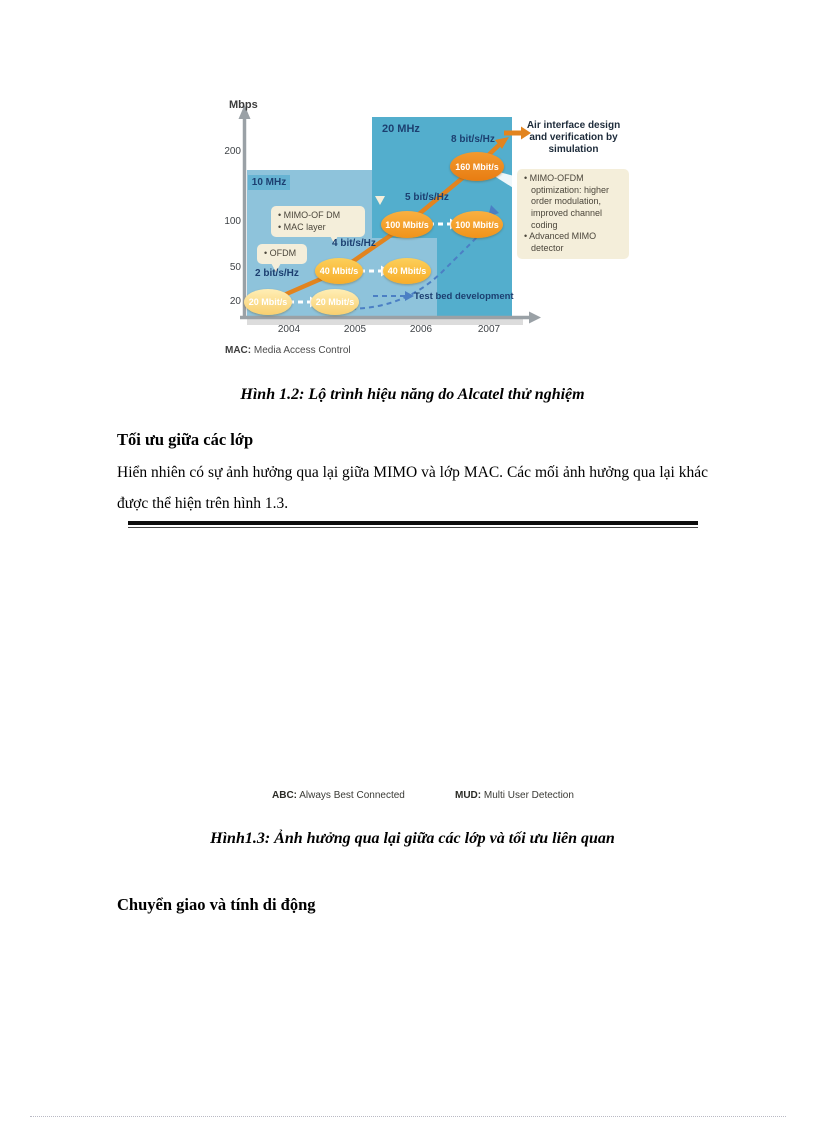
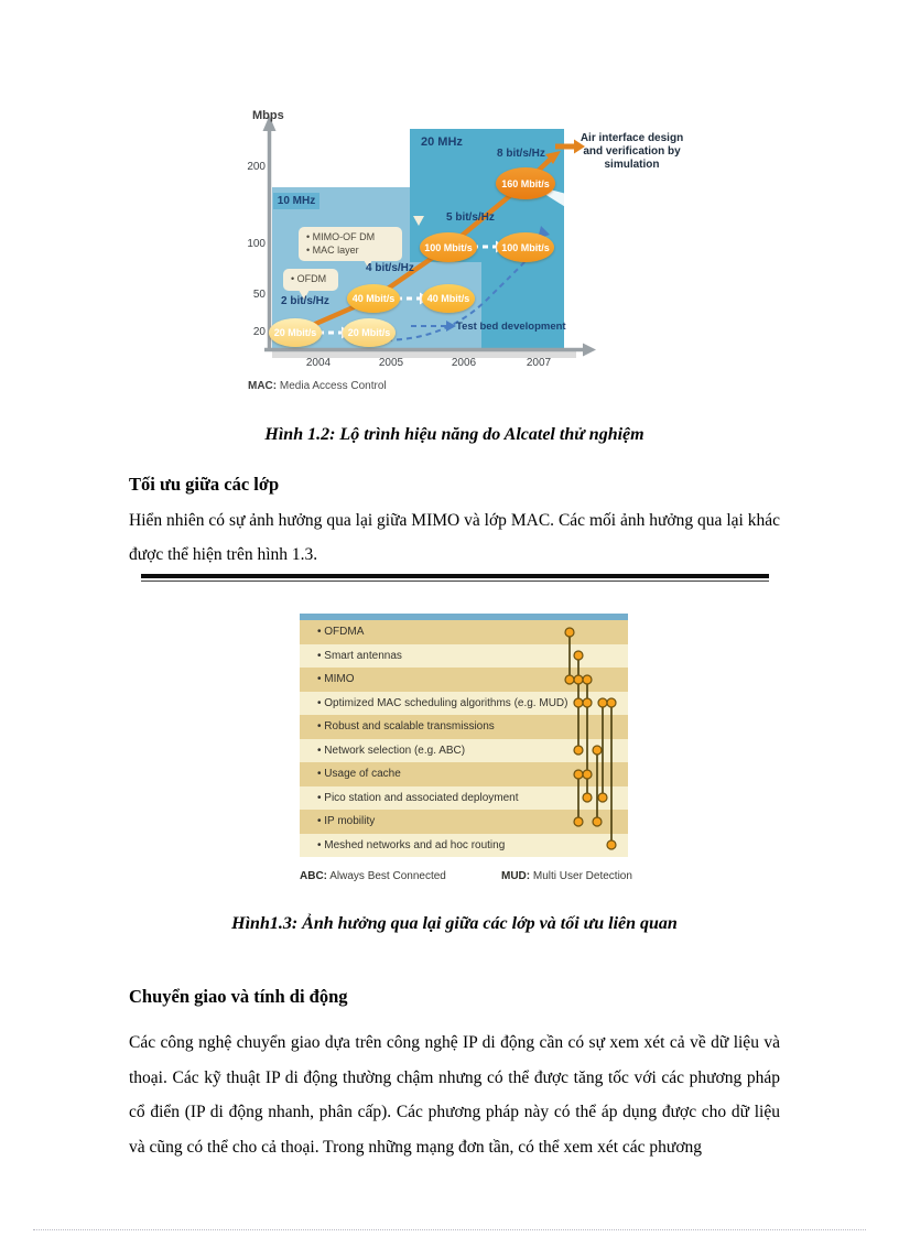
  Mbps
  200
  100
  50
  20
  2004
  2005
  2006
  2007
  10 MHz
  20 MHz
  MIMO-OF DM
  MAC layer
  OFDM
- MIMO-OFDM optimization: higher order modulation, improved channel coding
- Advanced MIMO detector
  Air interface design and verification by simulation
  2 bit/s/Hz
  4 bit/s/Hz
  5 bit/s/Hz
  8 bit/s/Hz
  20 Mbit/s
  20 Mbit/s
  40 Mbit/s
  40 Mbit/s
  100 Mbit/s
  100 Mbit/s
  160 Mbit/s
  Test bed development
  MAC: Media Access Control
  Hình 1.2: Lộ trình hiệu năng do Alcatel thử nghiệm
  Tối ưu giữa các lớp
  Hiển nhiên có sự ảnh hưởng qua lại giữa MIMO và lớp MAC. Các mối ảnh hưởng qua lại khác được thể hiện trên hình 1.3.
+ OFDMA
+ Smart antennas
+ MIMO
+ Optimized MAC scheduling algorithms (e.g. MUD)
+ Robust and scalable transmissions
+ Network selection (e.g. ABC)
+ Usage of cache
+ Pico station and associated deployment
+ IP mobility
+ Meshed networks and ad hoc routing
  ABC: Always Best Connected
  MUD: Multi User Detection
  Hình1.3: Ảnh hưởng qua lại giữa các lớp và tối ưu liên quan
  Chuyển giao và tính di động
+ Các công nghệ chuyển giao dựa trên công nghệ IP di động cần có sự xem xét cả về dữ liệu và thoại. Các kỹ thuật IP di động thường chậm nhưng có thể được tăng tốc với các phương pháp cổ điển (IP di động nhanh, phân cấp). Các phương pháp này có thể áp dụng được cho dữ liệu và cũng có thể cho cả thoại. Trong những mạng đơn tần, có thể xem xét các phương
